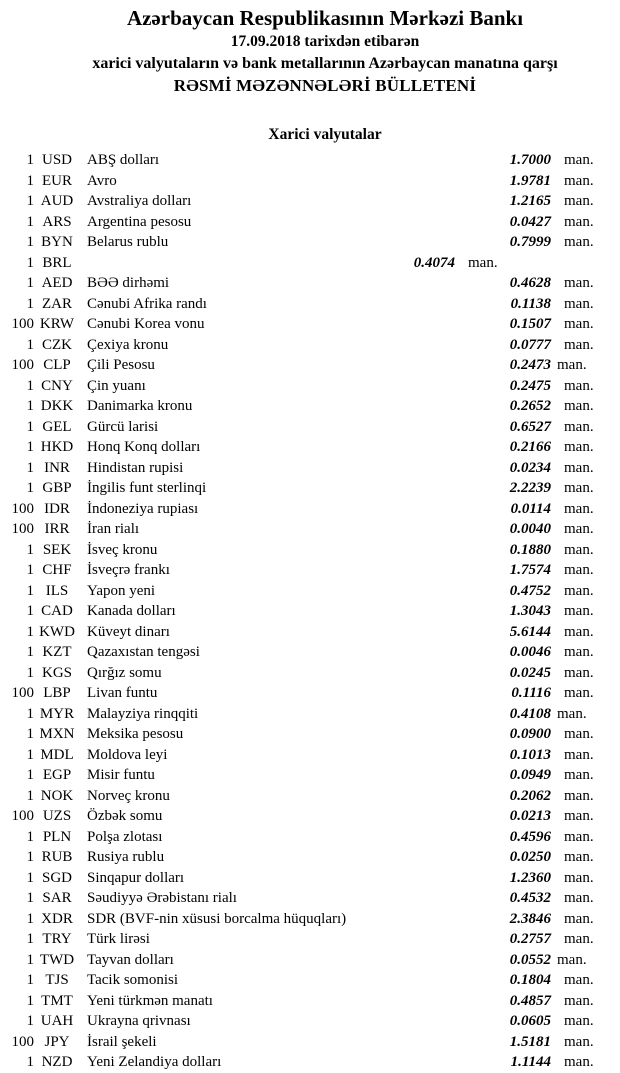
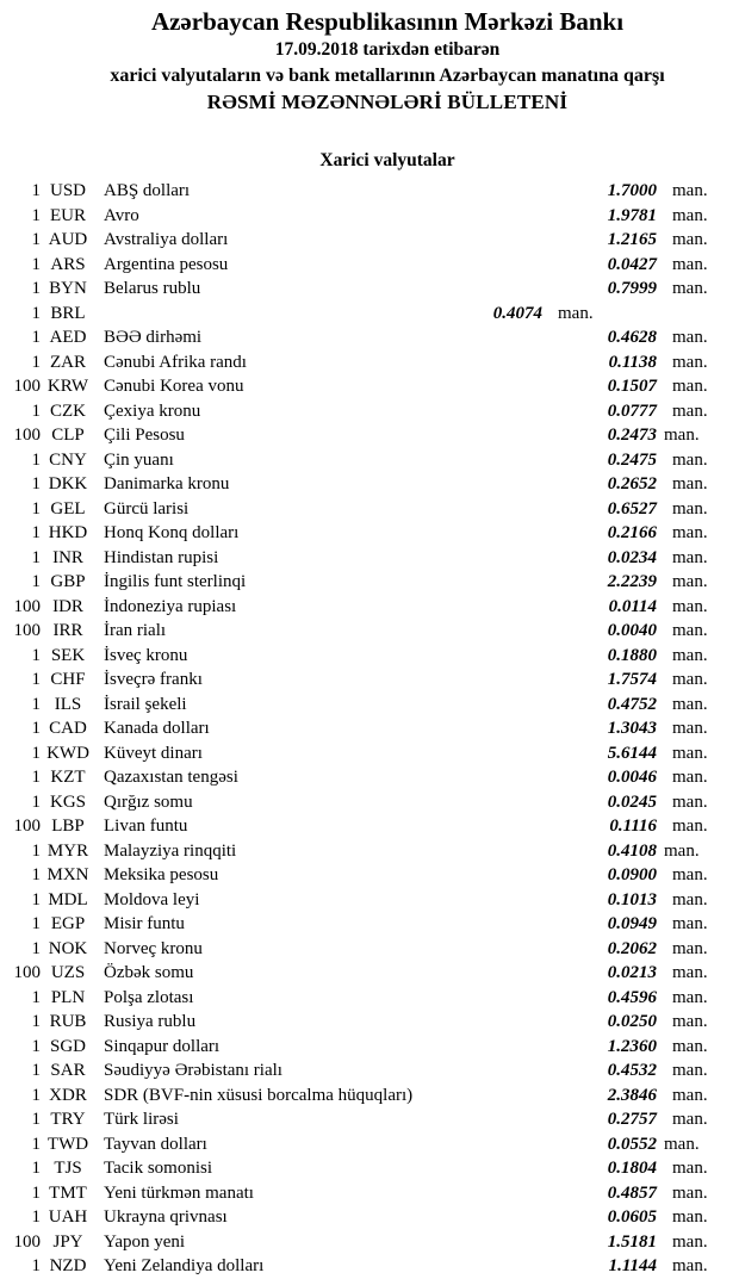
  Azərbaycan Respublikasının Mərkəzi Bankı
  17.09.2018 tarixdən etibarən
  xarici valyutaların və bank metallarının Azərbaycan manatına qarşı
  RƏSMİ MƏZƏNNƏLƏRİ BÜLLETENİ
  Xarici valyutalar
  1
  USD
  ABŞ dolları
  1.7000
  man.
  1
  EUR
  Avro
  1.9781
  man.
  1
  AUD
  Avstraliya dolları
  1.2165
  man.
  1
  ARS
  Argentina pesosu
  0.0427
  man.
  1
  BYN
  Belarus rublu
  0.7999
  man.
  1
  BRL
  0.4074
  man.
  1
  AED
  BƏƏ dirhəmi
  0.4628
  man.
  1
  ZAR
  Cənubi Afrika randı
  0.1138
  man.
  100
  KRW
  Cənubi Korea vonu
  0.1507
  man.
  1
  CZK
  Çexiya kronu
  0.0777
  man.
  100
  CLP
  Çili Pesosu
  0.2473
  man.
  1
  CNY
  Çin yuanı
  0.2475
  man.
  1
  DKK
  Danimarka kronu
  0.2652
  man.
  1
  GEL
  Gürcü larisi
  0.6527
  man.
  1
  HKD
  Honq Konq dolları
  0.2166
  man.
  1
  INR
  Hindistan rupisi
  0.0234
  man.
  1
  GBP
  İngilis funt sterlinqi
  2.2239
  man.
  100
  IDR
  İndoneziya rupiası
  0.0114
  man.
  100
  IRR
  İran rialı
  0.0040
  man.
  1
  SEK
  İsveç kronu
  0.1880
  man.
  1
  CHF
  İsveçrə frankı
  1.7574
  man.
  1
  ILS
- Yapon yeni
+ İsrail şekeli
  0.4752
  man.
  1
  CAD
  Kanada dolları
  1.3043
  man.
  1
  KWD
  Küveyt dinarı
  5.6144
  man.
  1
  KZT
  Qazaxıstan tengəsi
  0.0046
  man.
  1
  KGS
  Qırğız somu
  0.0245
  man.
  100
  LBP
  Livan funtu
  0.1116
  man.
  1
  MYR
  Malayziya rinqqiti
  0.4108
  man.
  1
  MXN
  Meksika pesosu
  0.0900
  man.
  1
  MDL
  Moldova leyi
  0.1013
  man.
  1
  EGP
  Misir funtu
  0.0949
  man.
  1
  NOK
  Norveç kronu
  0.2062
  man.
  100
  UZS
  Özbək somu
  0.0213
  man.
  1
  PLN
  Polşa zlotası
  0.4596
  man.
  1
  RUB
  Rusiya rublu
  0.0250
  man.
  1
  SGD
  Sinqapur dolları
  1.2360
  man.
  1
  SAR
  Səudiyyə Ərəbistanı rialı
  0.4532
  man.
  1
  XDR
  SDR (BVF-nin xüsusi borcalma hüquqları)
  2.3846
  man.
  1
  TRY
  Türk lirəsi
  0.2757
  man.
  1
  TWD
  Tayvan dolları
  0.0552
  man.
  1
  TJS
  Tacik somonisi
  0.1804
  man.
  1
  TMT
  Yeni türkmən manatı
  0.4857
  man.
  1
  UAH
  Ukrayna qrivnası
  0.0605
  man.
  100
  JPY
- İsrail şekeli
+ Yapon yeni
  1.5181
  man.
  1
  NZD
  Yeni Zelandiya dolları
  1.1144
  man.
